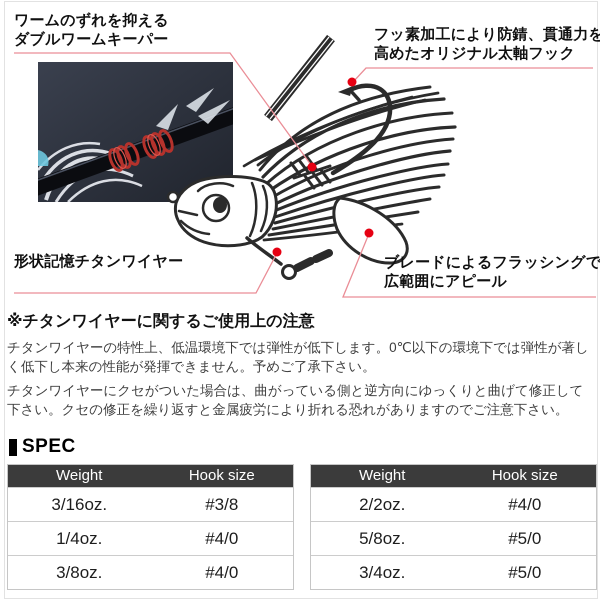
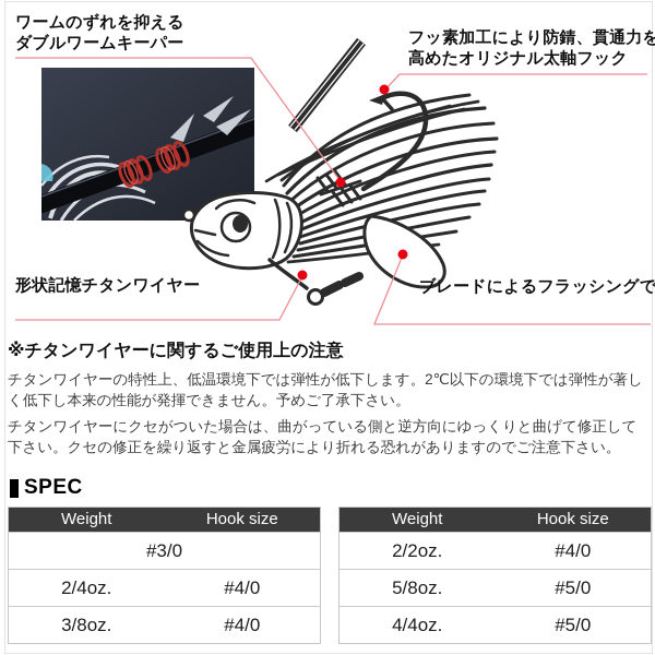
  ワームのずれを抑える
  ダブルワームキーパー
  フッ素加工により防錆、貫通力を
  高めたオリジナル太軸フック
  形状記憶チタンワイヤー
  ブレードによるフラッシングで
- 広範囲にアピール
  ※チタンワイヤーに関するご使用上の注意
- チタンワイヤーの特性上、低温環境下では弾性が低下します。0℃以下の環境下では弾性が著しく低下し本来の性能が発揮できません。予めご了承下さい。
+ チタンワイヤーの特性上、低温環境下では弾性が低下します。2℃以下の環境下では弾性が著しく低下し本来の性能が発揮できません。予めご了承下さい。
  チタンワイヤーにクセがついた場合は、曲がっている側と逆方向にゆっくりと曲げて修正して下さい。クセの修正を繰り返すと金属疲労により折れる恐れがありますのでご注意下さい。
  SPEC
  Weight
  Hook size
- 3/16oz.
- #3/8
+ #3/0
- 1/4oz.
+ 2/4oz.
  #4/0
  3/8oz.
  #4/0
  Weight
  Hook size
  2/2oz.
  #4/0
  5/8oz.
  #5/0
- 3/4oz.
+ 4/4oz.
  #5/0
